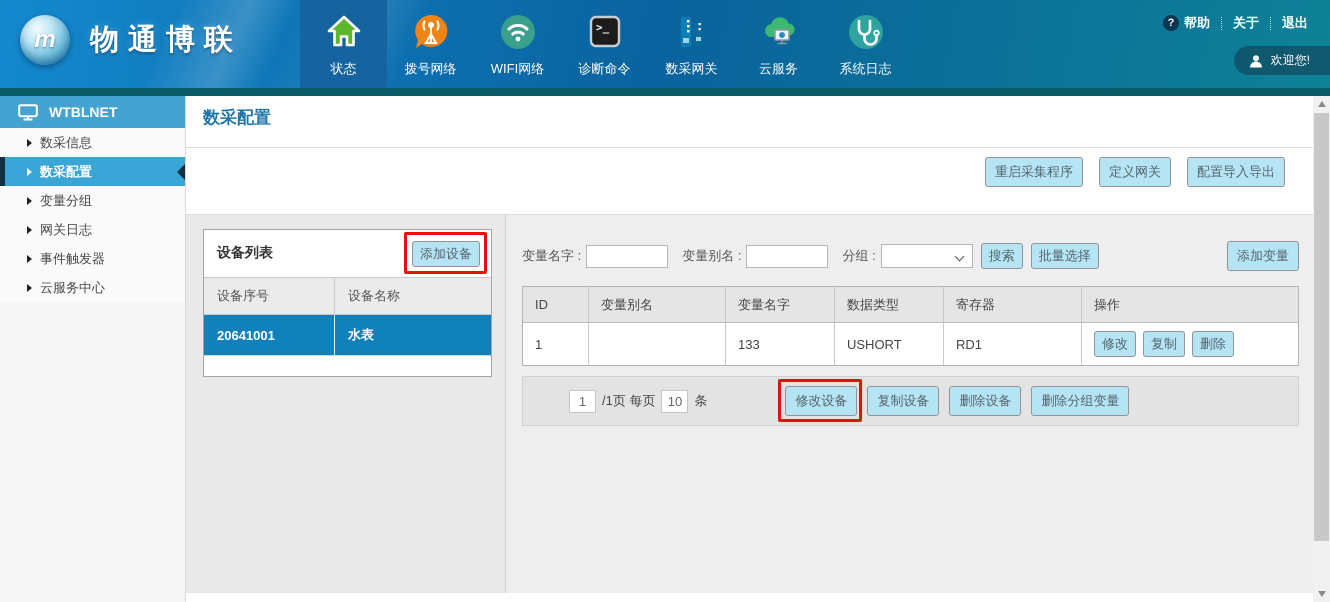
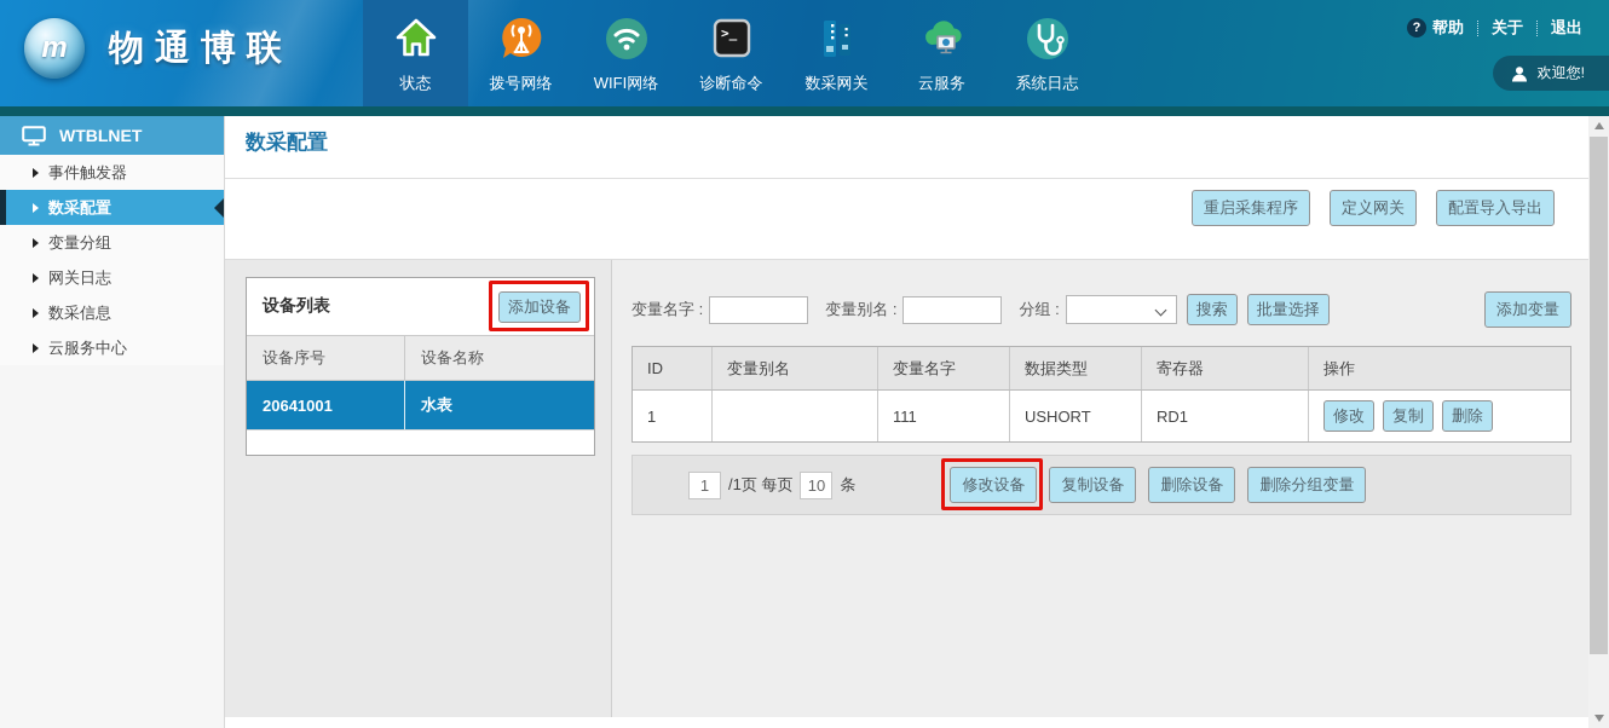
  m
  物通博联
  状态
  拨号网络
  WIFI网络
  >_
  诊断命令
  数采网关
  云服务
  系统日志
  ?
  帮助
  关于
  退出
  欢迎您!
  WTBLNET
- 数采信息
+ 事件触发器
  数采配置
  变量分组
  网关日志
- 事件触发器
+ 数采信息
  云服务中心
  数采配置
  重启采集程序
  定义网关
  配置导入导出
  设备列表
  添加设备
  设备序号
  设备名称
  20641001
  水表
  变量名字 :
  变量别名 :
  分组 :
  搜索
  批量选择
  添加变量
  ID
  变量别名
  变量名字
  数据类型
  寄存器
  操作
  1
- 133
+ 111
  USHORT
  RD1
  修改
  复制
  删除
  1
  /1页 每页
  10
  条
  修改设备
  复制设备
  删除设备
  删除分组变量
